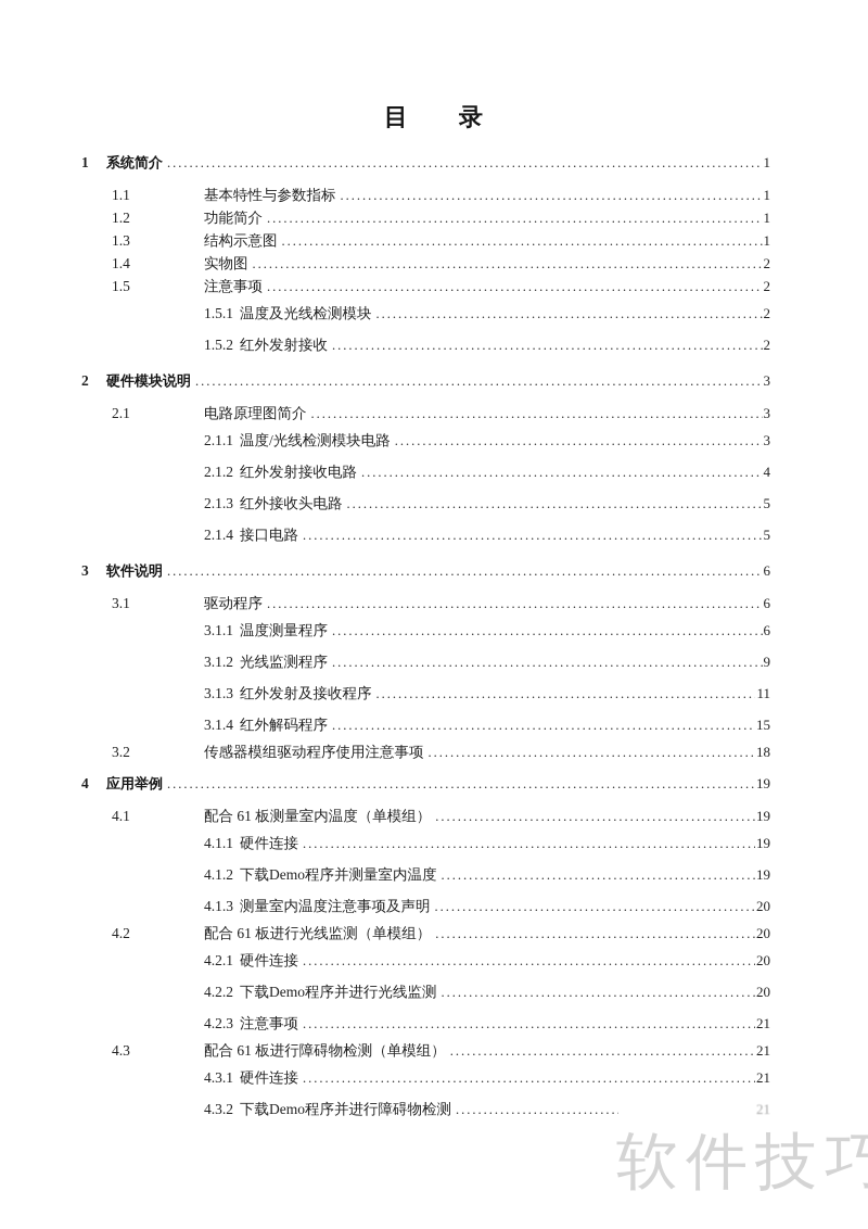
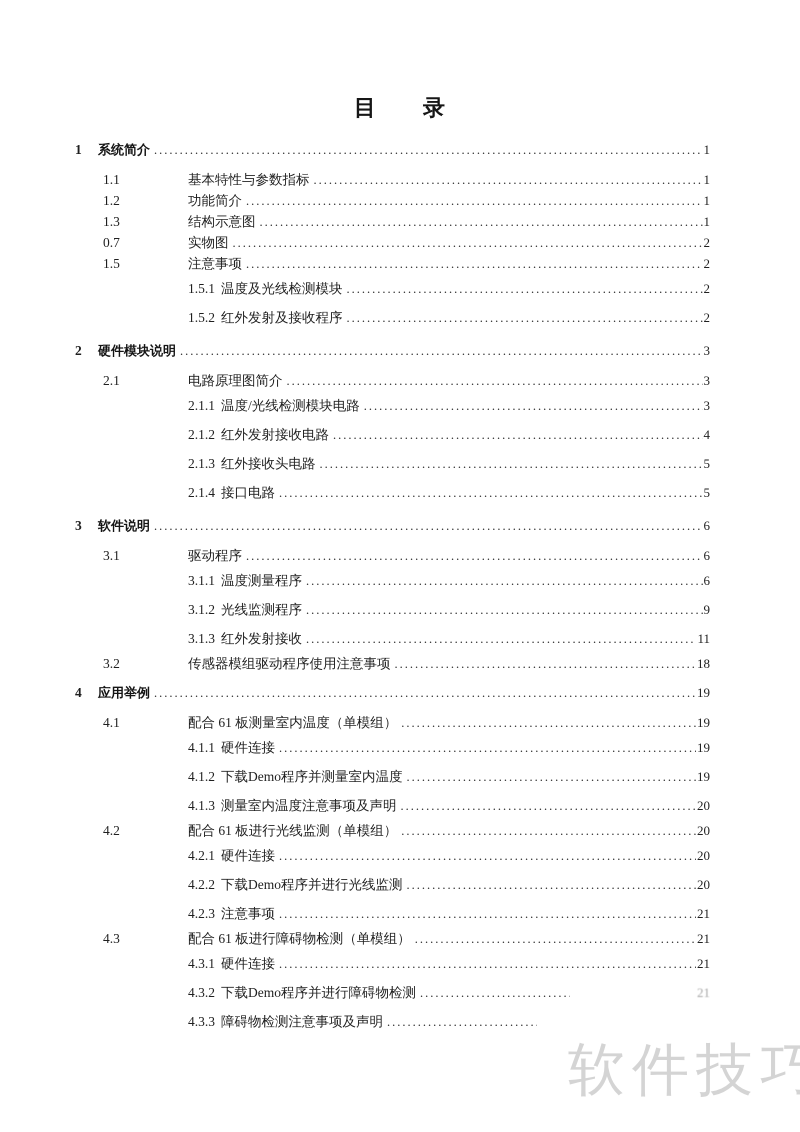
  目 录
  1
  系统简介
  1
  1.1
  基本特性与参数指标
  1
  1.2
  功能简介
  1
  1.3
  结构示意图
  1
- 1.4
+ 0.7
  实物图
  2
  1.5
  注意事项
  2
  1.5.1
  温度及光线检测模块
  2
  1.5.2
- 红外发射接收
+ 红外发射及接收程序
  2
  2
  硬件模块说明
  3
  2.1
  电路原理图简介
  3
  2.1.1
  温度/光线检测模块电路
  3
  2.1.2
  红外发射接收电路
  4
  2.1.3
  红外接收头电路
  5
  2.1.4
  接口电路
  5
  3
  软件说明
  6
  3.1
  驱动程序
  6
  3.1.1
  温度测量程序
  6
  3.1.2
  光线监测程序
  9
  3.1.3
- 红外发射及接收程序
+ 红外发射接收
  11
- 3.1.4
- 红外解码程序
- 15
  3.2
  传感器模组驱动程序使用注意事项
  18
  4
  应用举例
  19
  4.1
  配合 61 板测量室内温度（单模组）
  19
  4.1.1
  硬件连接
  19
  4.1.2
  下载Demo程序并测量室内温度
  19
  4.1.3
  测量室内温度注意事项及声明
  20
  4.2
  配合 61 板进行光线监测（单模组）
  20
  4.2.1
  硬件连接
  20
  4.2.2
  下载Demo程序并进行光线监测
  20
  4.2.3
  注意事项
  21
  4.3
  配合 61 板进行障碍物检测（单模组）
  21
  4.3.1
  硬件连接
  21
  4.3.2
  下载Demo程序并进行障碍物检测
  21
+ 4.3.3
+ 障碍物检测注意事项及声明
  软件技巧
